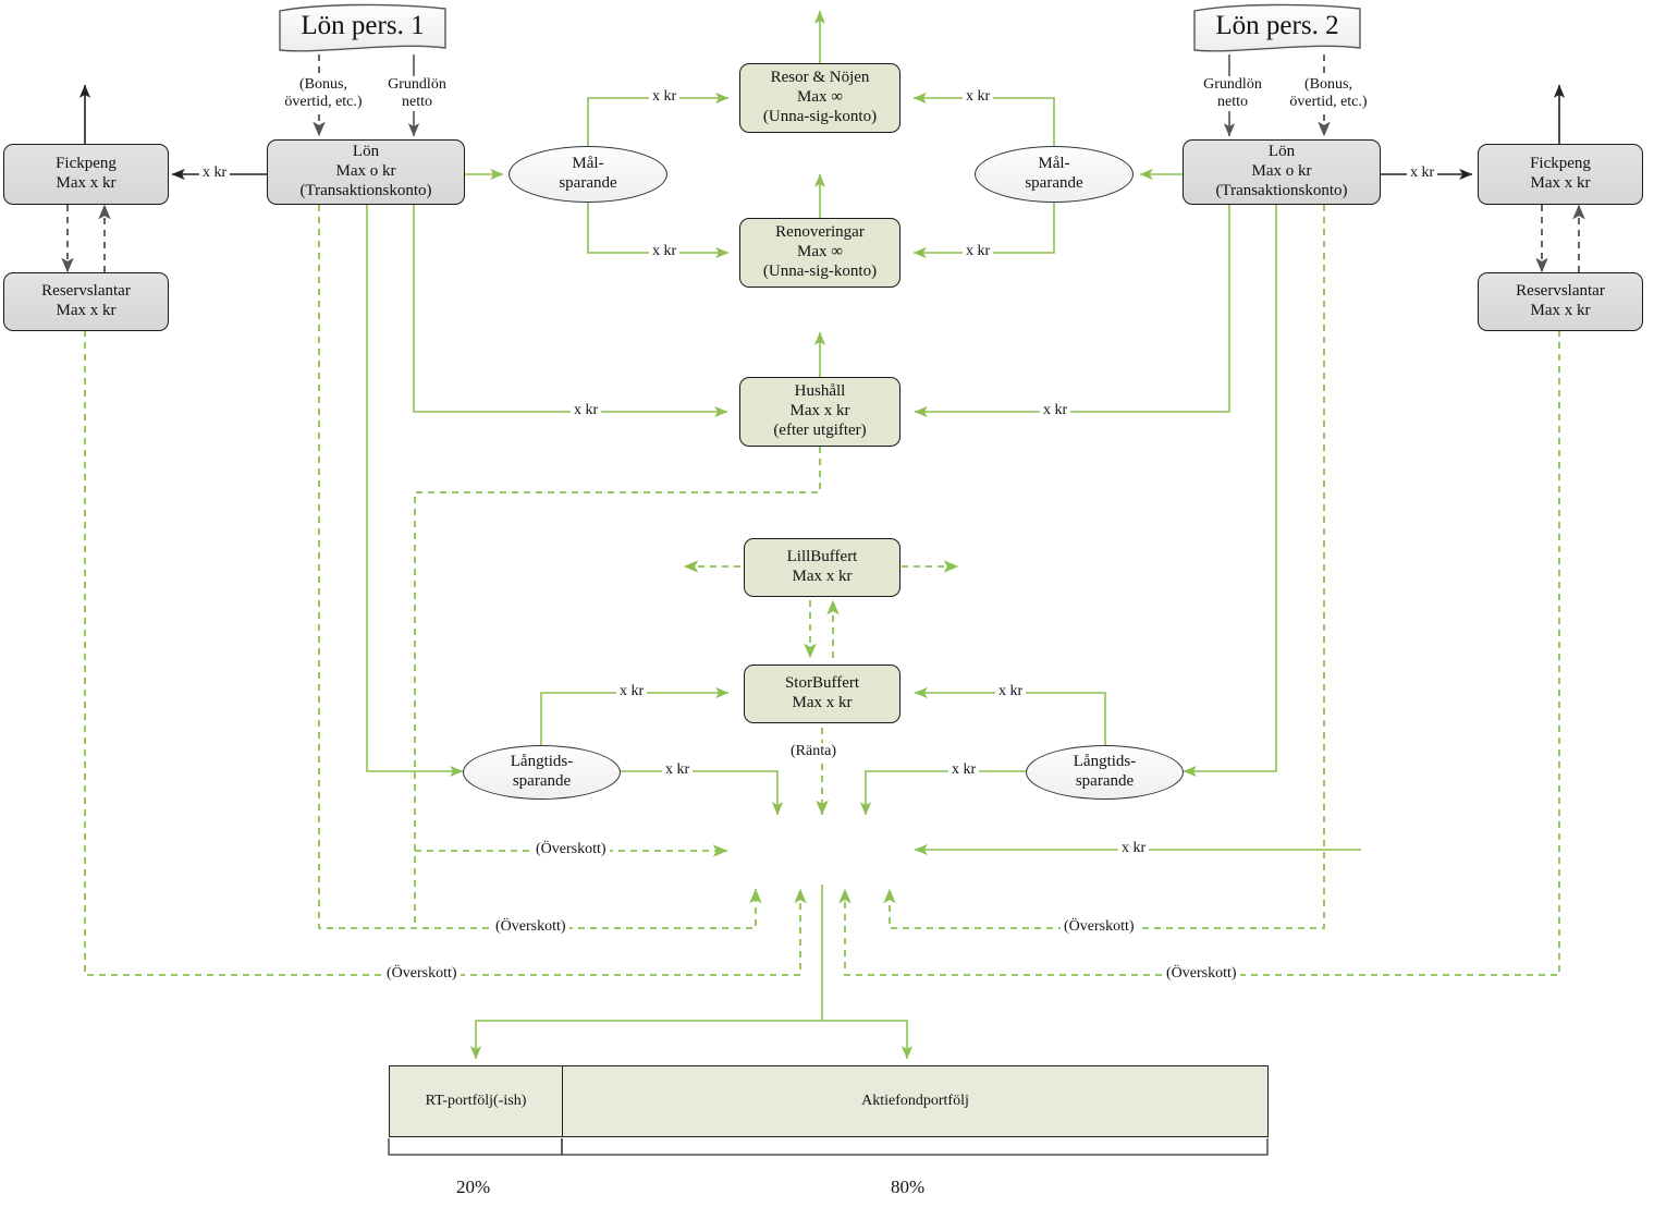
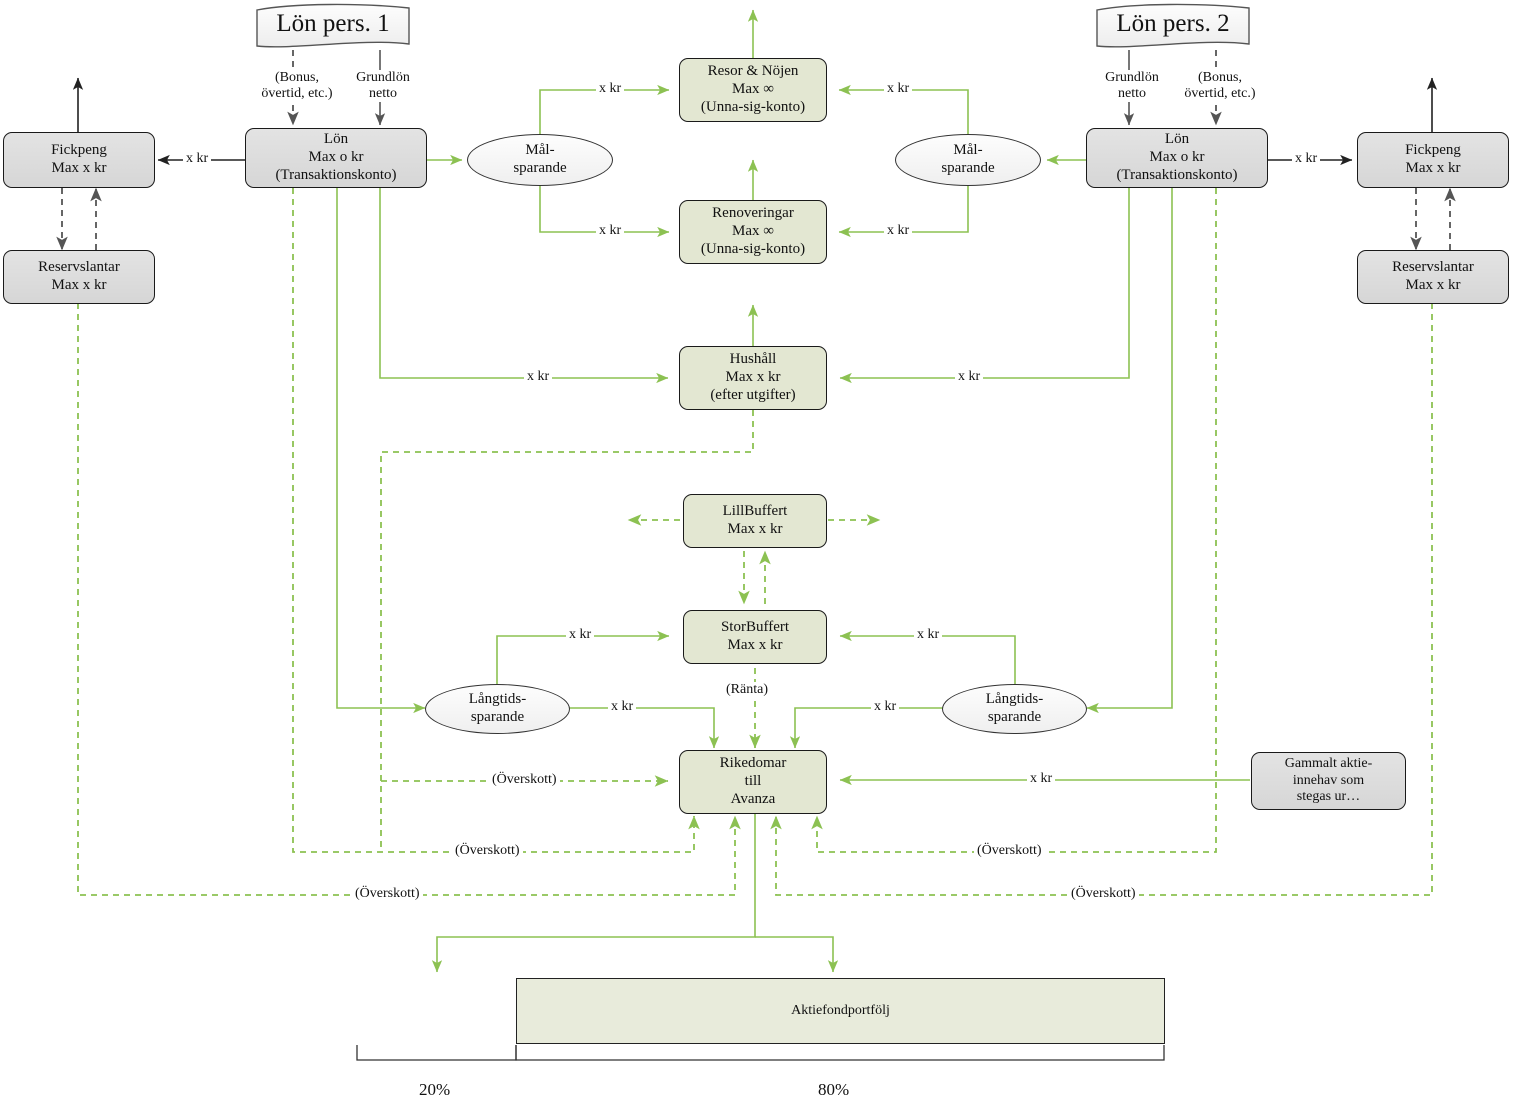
  Lön pers. 1
  Lön pers. 2
  Fickpeng
  Max x kr
  Reservslantar
  Max x kr
  Lön
  Max o kr
  (Transaktionskonto)
  Mål-
  sparande
  Resor & Nöjen
  Max ∞
  (Unna-sig-konto)
  Renoveringar
  Max ∞
  (Unna-sig-konto)
  Mål-
  sparande
  Lön
  Max o kr
  (Transaktionskonto)
  Fickpeng
  Max x kr
  Reservslantar
  Max x kr
  Hushåll
  Max x kr
  (efter utgifter)
  LillBuffert
  Max x kr
  StorBuffert
  Max x kr
  Långtids-
  sparande
  Långtids-
  sparande
+ Rikedomar
+ till
+ Avanza
+ Gammalt aktie-
+ innehav som
+ stegas ur…
  (Bonus,
  övertid, etc.)
  Grundlön
  netto
  Grundlön
  netto
  (Bonus,
  övertid, etc.)
  x kr
  x kr
  x kr
  x kr
  x kr
  x kr
  x kr
  x kr
  x kr
  x kr
  (Ränta)
  x kr
  x kr
  x kr
  (Överskott)
  (Överskott)
  (Överskott)
  (Överskott)
  (Överskott)
- RT-portfölj(-ish)
  Aktiefondportfölj
  20%
  80%
